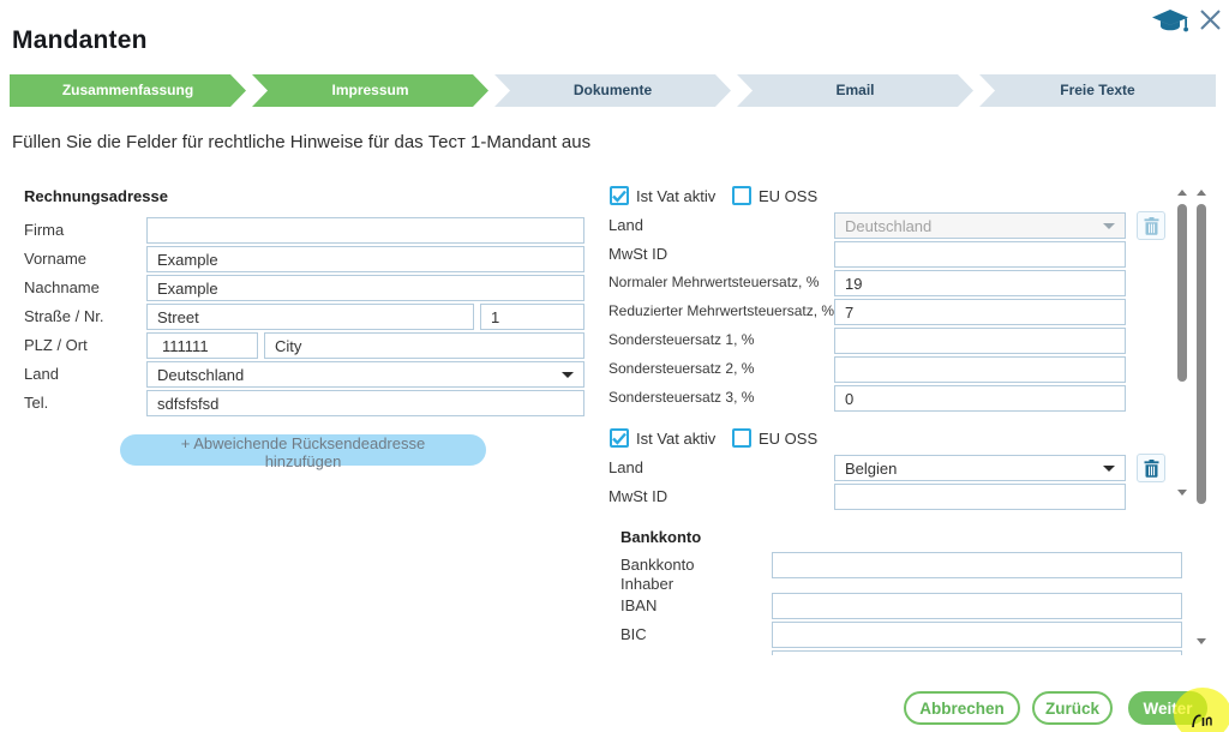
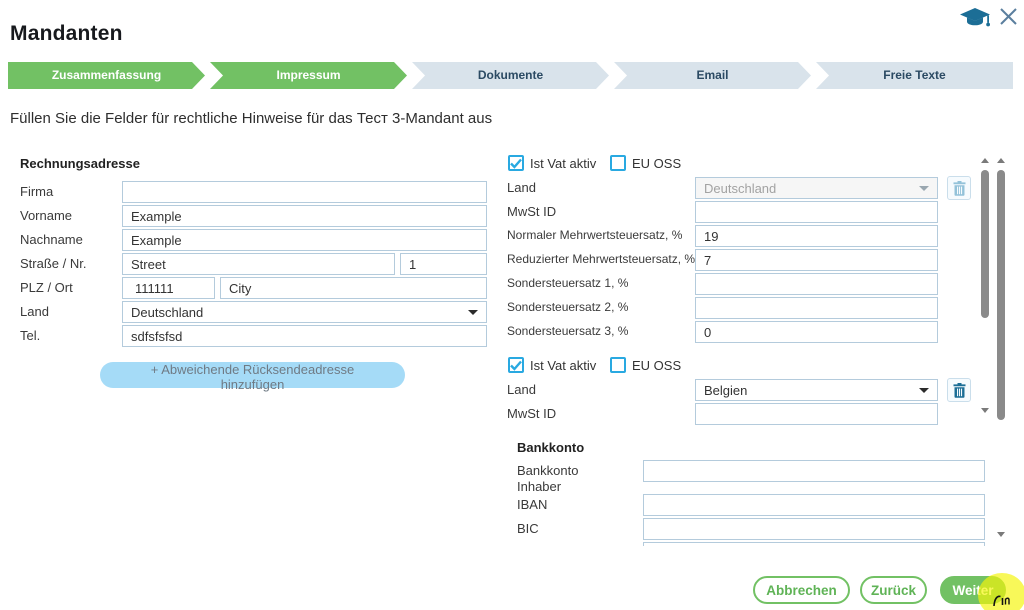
  Mandanten
  Zusammenfassung
  Impressum
  Dokumente
  Email
  Freie Texte
- Füllen Sie die Felder für rechtliche Hinweise für das Тест 1-Mandant aus
+ Füllen Sie die Felder für rechtliche Hinweise für das Тест 3-Mandant aus
  Rechnungsadresse
  Firma
  Vorname
  Example
  Nachname
  Example
  Straße / Nr.
  Street
  1
  PLZ / Ort
  111111
  City
  Land
  Deutschland
  Tel.
  sdfsfsfsd
  + Abweichende Rücksendeadresse hinzufügen
  Ist Vat aktiv
  EU OSS
  Land
  Deutschland
  MwSt ID
  Normaler Mehrwertsteuersatz, %
  19
  Reduzierter Mehrwertsteuersatz, %
  7
  Sondersteuersatz 1, %
  Sondersteuersatz 2, %
  Sondersteuersatz 3, %
  0
  Ist Vat aktiv
  EU OSS
  Land
  Belgien
  MwSt ID
  Bankkonto
  Bankkonto Inhaber
  IBAN
  BIC
  Abbrechen
  Zurück
  Weiter
